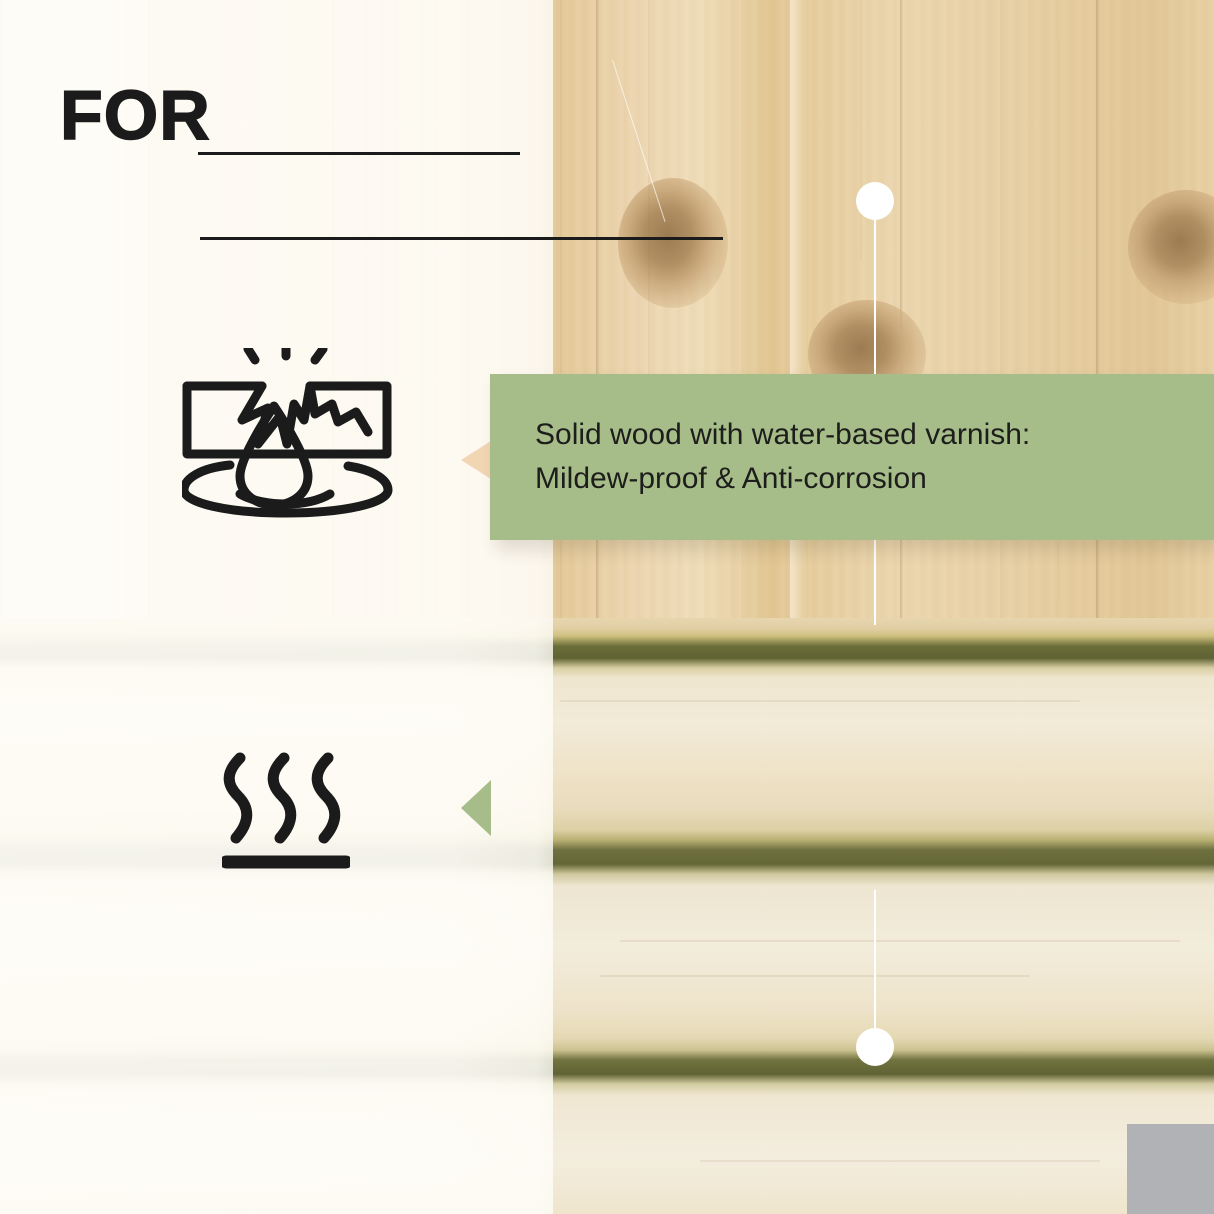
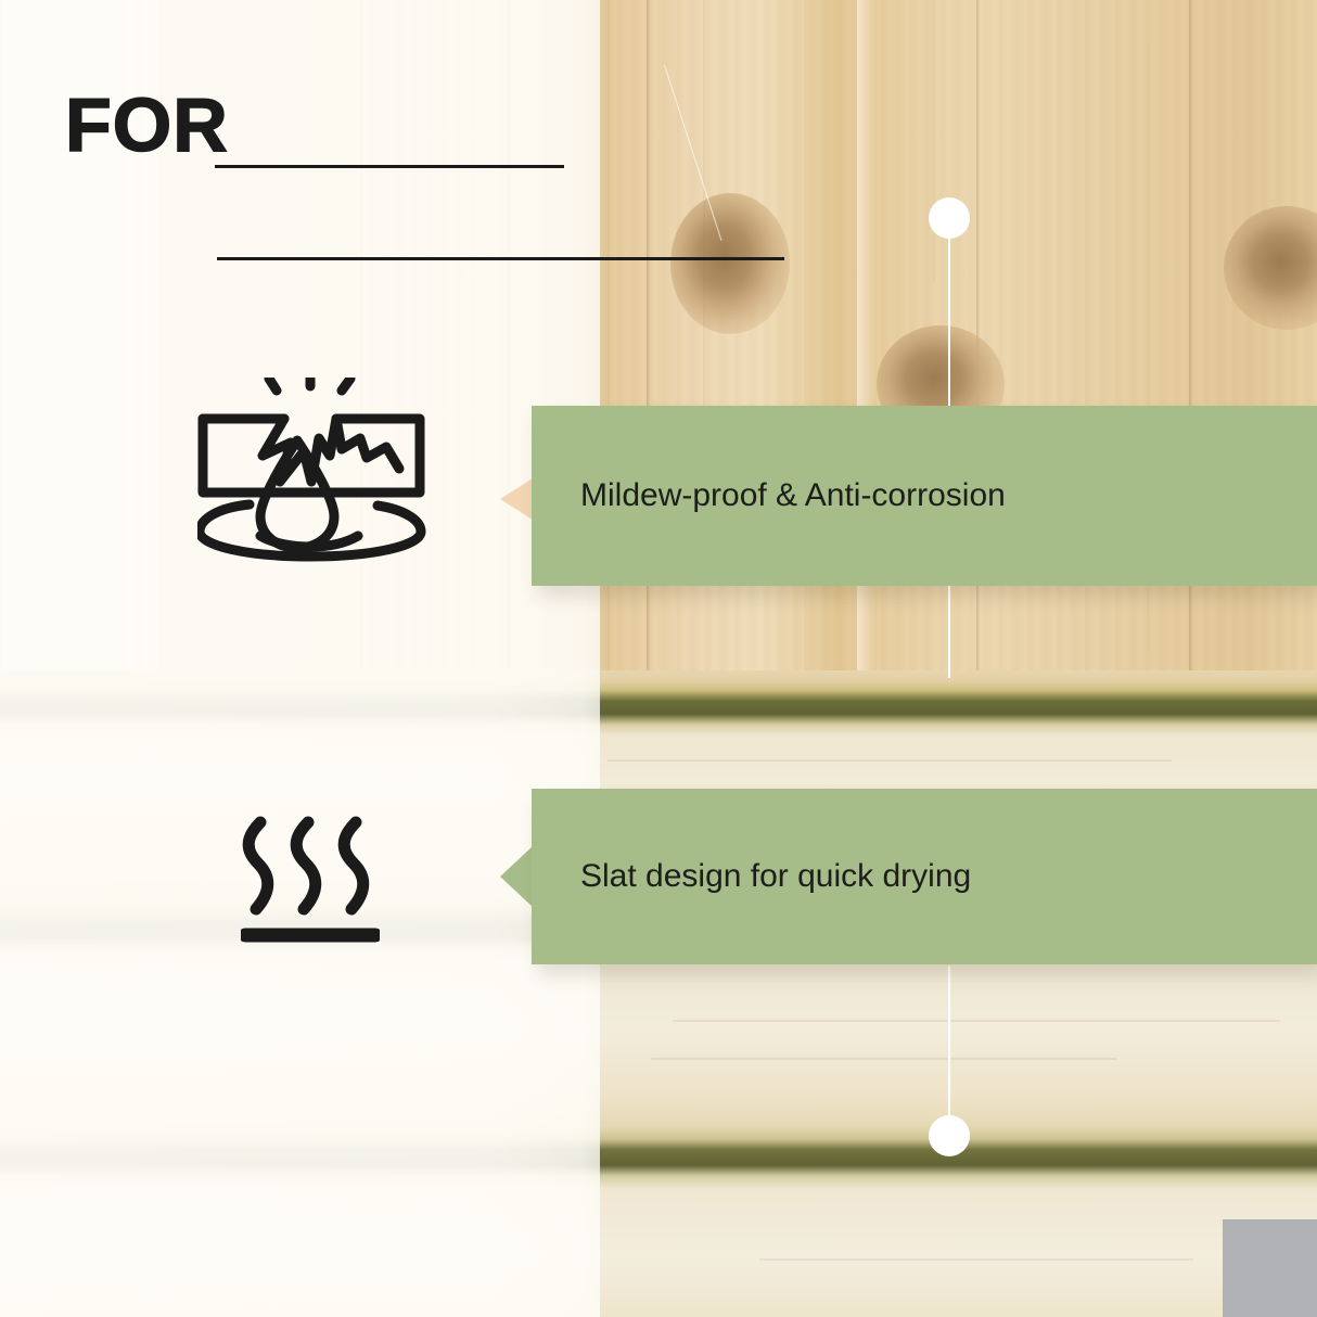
  FOR
- Solid wood with water-based varnish:
  Mildew-proof & Anti-corrosion
+ Slat design for quick drying
